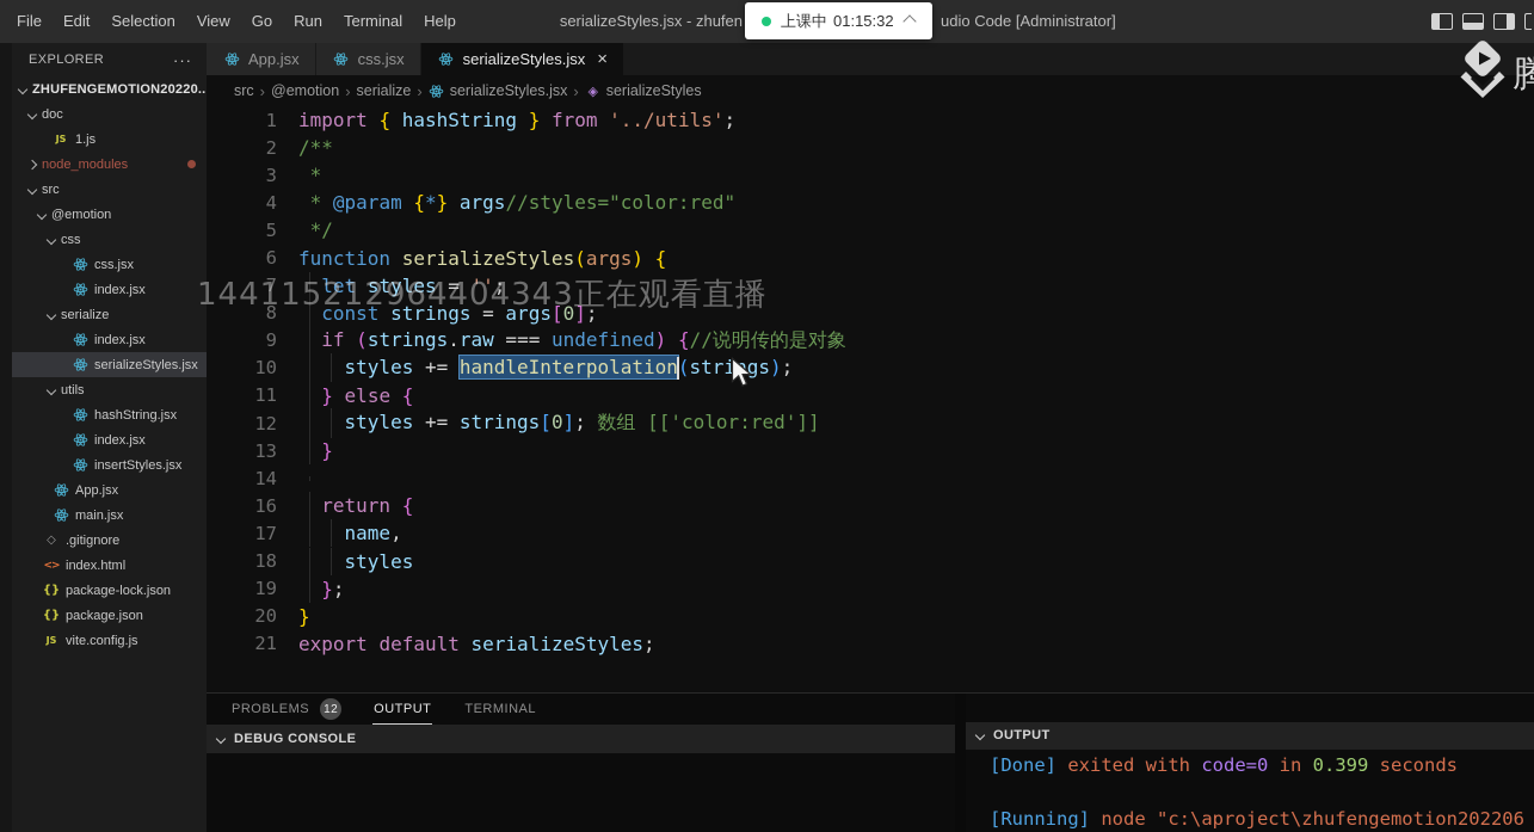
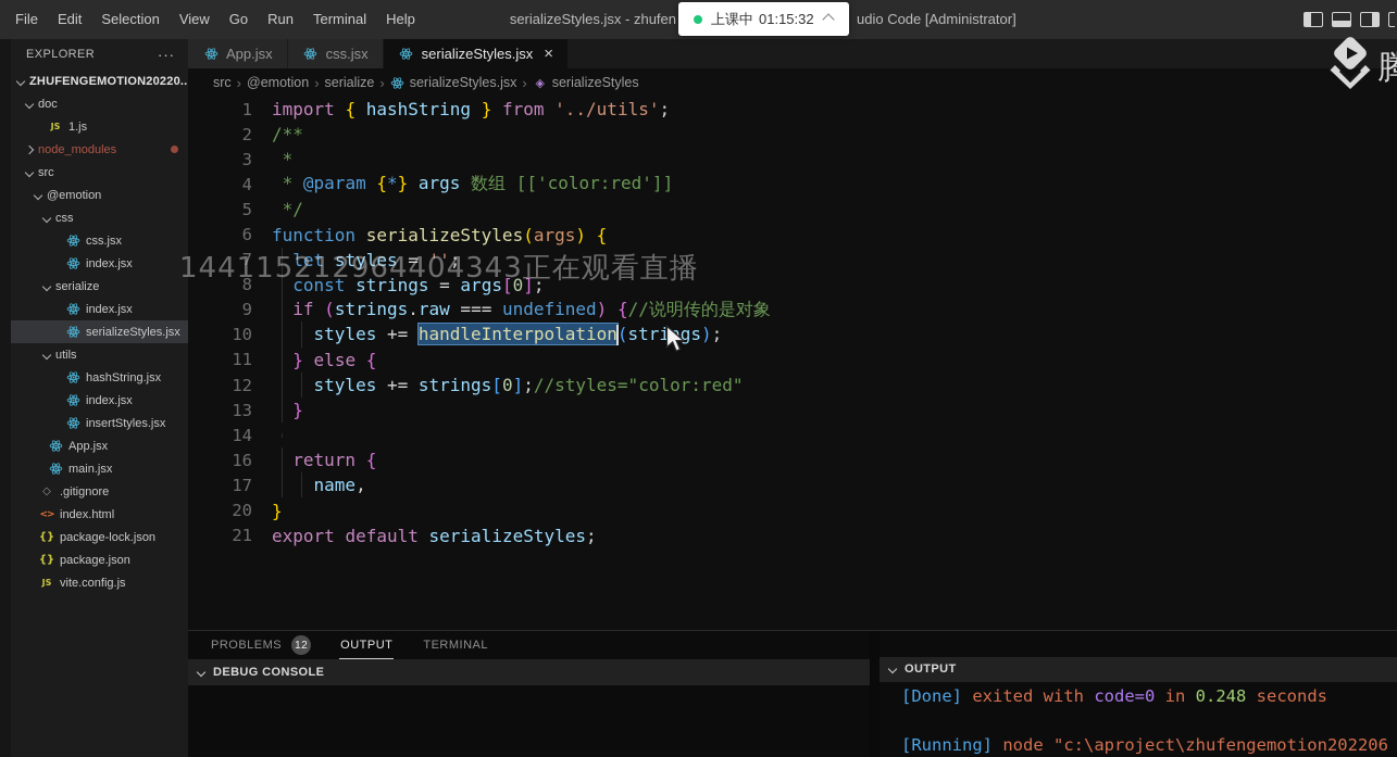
  File
  Edit
  Selection
  View
  Go
  Run
  Terminal
  Help
  serializeStyles.jsx - zhufen
  udio Code [Administrator]
  上课中
  01:15:32
  EXPLORER
  ···
  ZHUFENGEMOTION20220..
  doc
  JS
  1.js
  node_modules
  src
  @emotion
  css
  css.jsx
  index.jsx
  serialize
  index.jsx
  serializeStyles.jsx
  utils
  hashString.jsx
  index.jsx
  insertStyles.jsx
  App.jsx
  main.jsx
  ◇
  .gitignore
  <>
  index.html
  {}
  package-lock.json
  {}
  package.json
  JS
  vite.config.js
  App.jsx
  css.jsx
  serializeStyles.jsx
  ×
  src
  ›
  @emotion
  ›
  serialize
  ›
  serializeStyles.jsx
  ›
  ◈
  serializeStyles
  1
  import { hashString } from '../utils';
  2
  /**
  3
  *
  4
- * @param {*} args//styles="color:red"
+ * @param {*} args 数组 [['color:red']]
  5
  */
  6
  function serializeStyles(args) {
  7
  let styles = '';
  8
  const strings = args[0];
  9
  if (strings.raw === undefined) {//说明传的是对象
  10
  styles += handleInterpolation(strigs);
  11
  } else {
  12
- styles += strings[0]; 数组 [['color:red']]
+ styles += strings[0];//styles="color:red"
  13
  }
  14
  16
  return {
  17
  name,
- 18
- styles
- 19
- };
  20
  }
  21
  export default serializeStyles;
  PROBLEMS
  12
  OUTPUT
  TERMINAL
  DEBUG CONSOLE
  OUTPUT
- [Done] exited with code=0 in 0.399 seconds
+ [Done] exited with code=0 in 0.248 seconds
  [Running] node "c:\aproject\zhufengemotion202206
  144115212964404343正在观看直播
  腾
